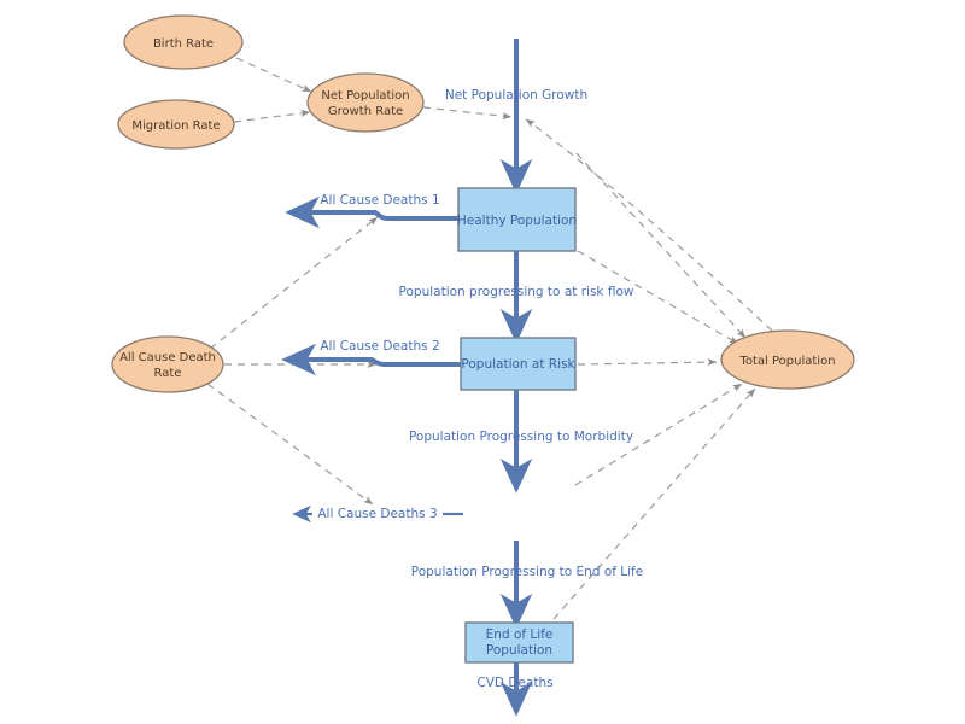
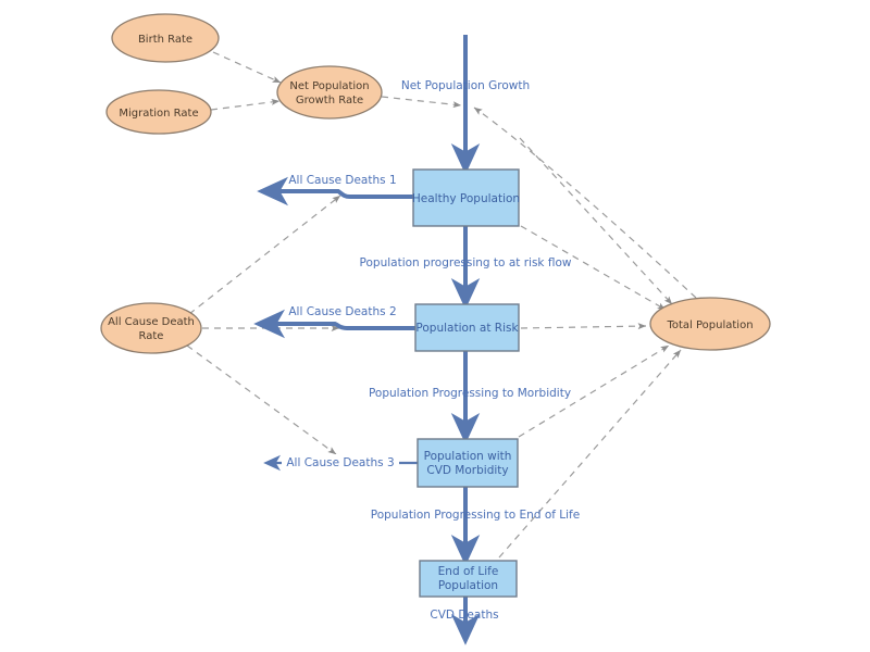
  Healthy Population
  Population at Risk
+ Population with
+ CVD Morbidity
  End of Life
  Population
  Birth Rate
  Migration Rate
  Net Population
  Growth Rate
  All Cause Death
  Rate
  Total Population
  Net Population Growth
  All Cause Deaths 1
  Population progressing to at risk flow
  All Cause Deaths 2
  Population Progressing to Morbidity
  Population Progressing to End of Life
  CVD Deaths
  All Cause Deaths 3
